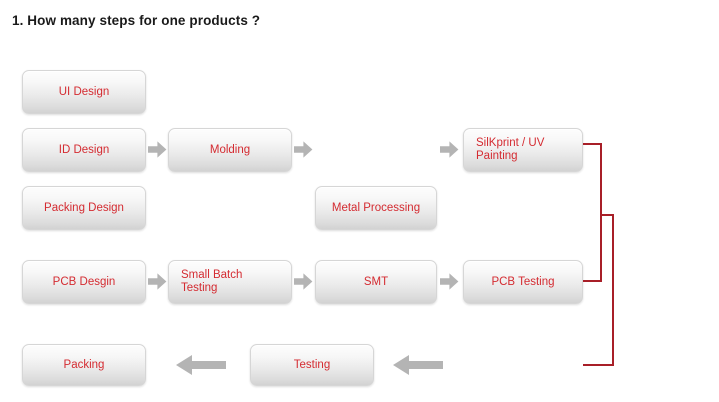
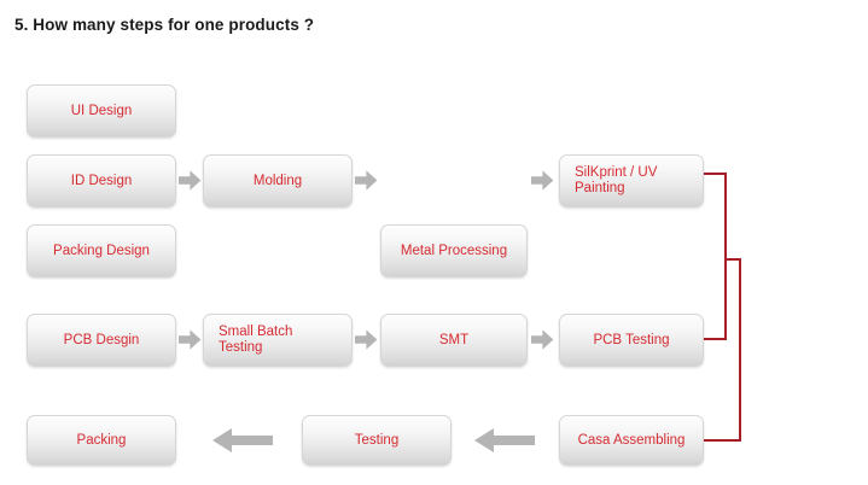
- 1. How many steps for one products ?
+ 5. How many steps for one products ?
  UI Design
  ID Design
  Packing Design
  PCB Desgin
  Packing
  Molding
  Small Batch
  Testing
  Testing
  Metal Processing
  SMT
  SilKprint / UV
  Painting
  PCB Testing
+ Casa Assembling
